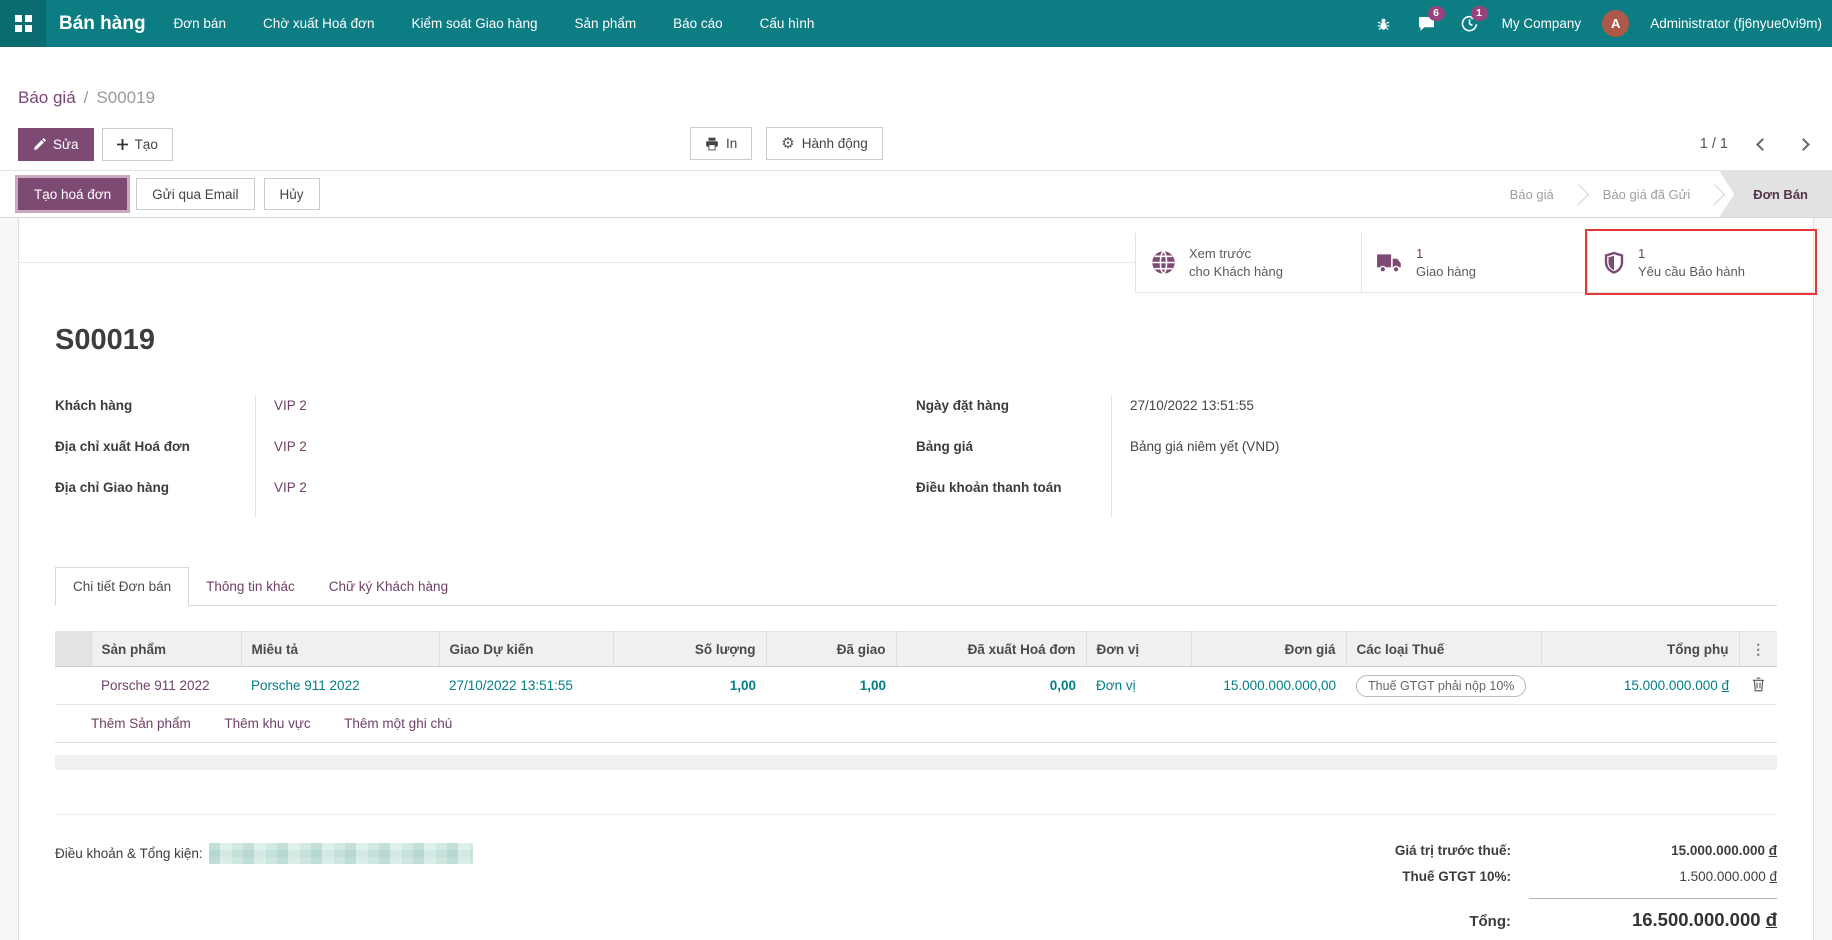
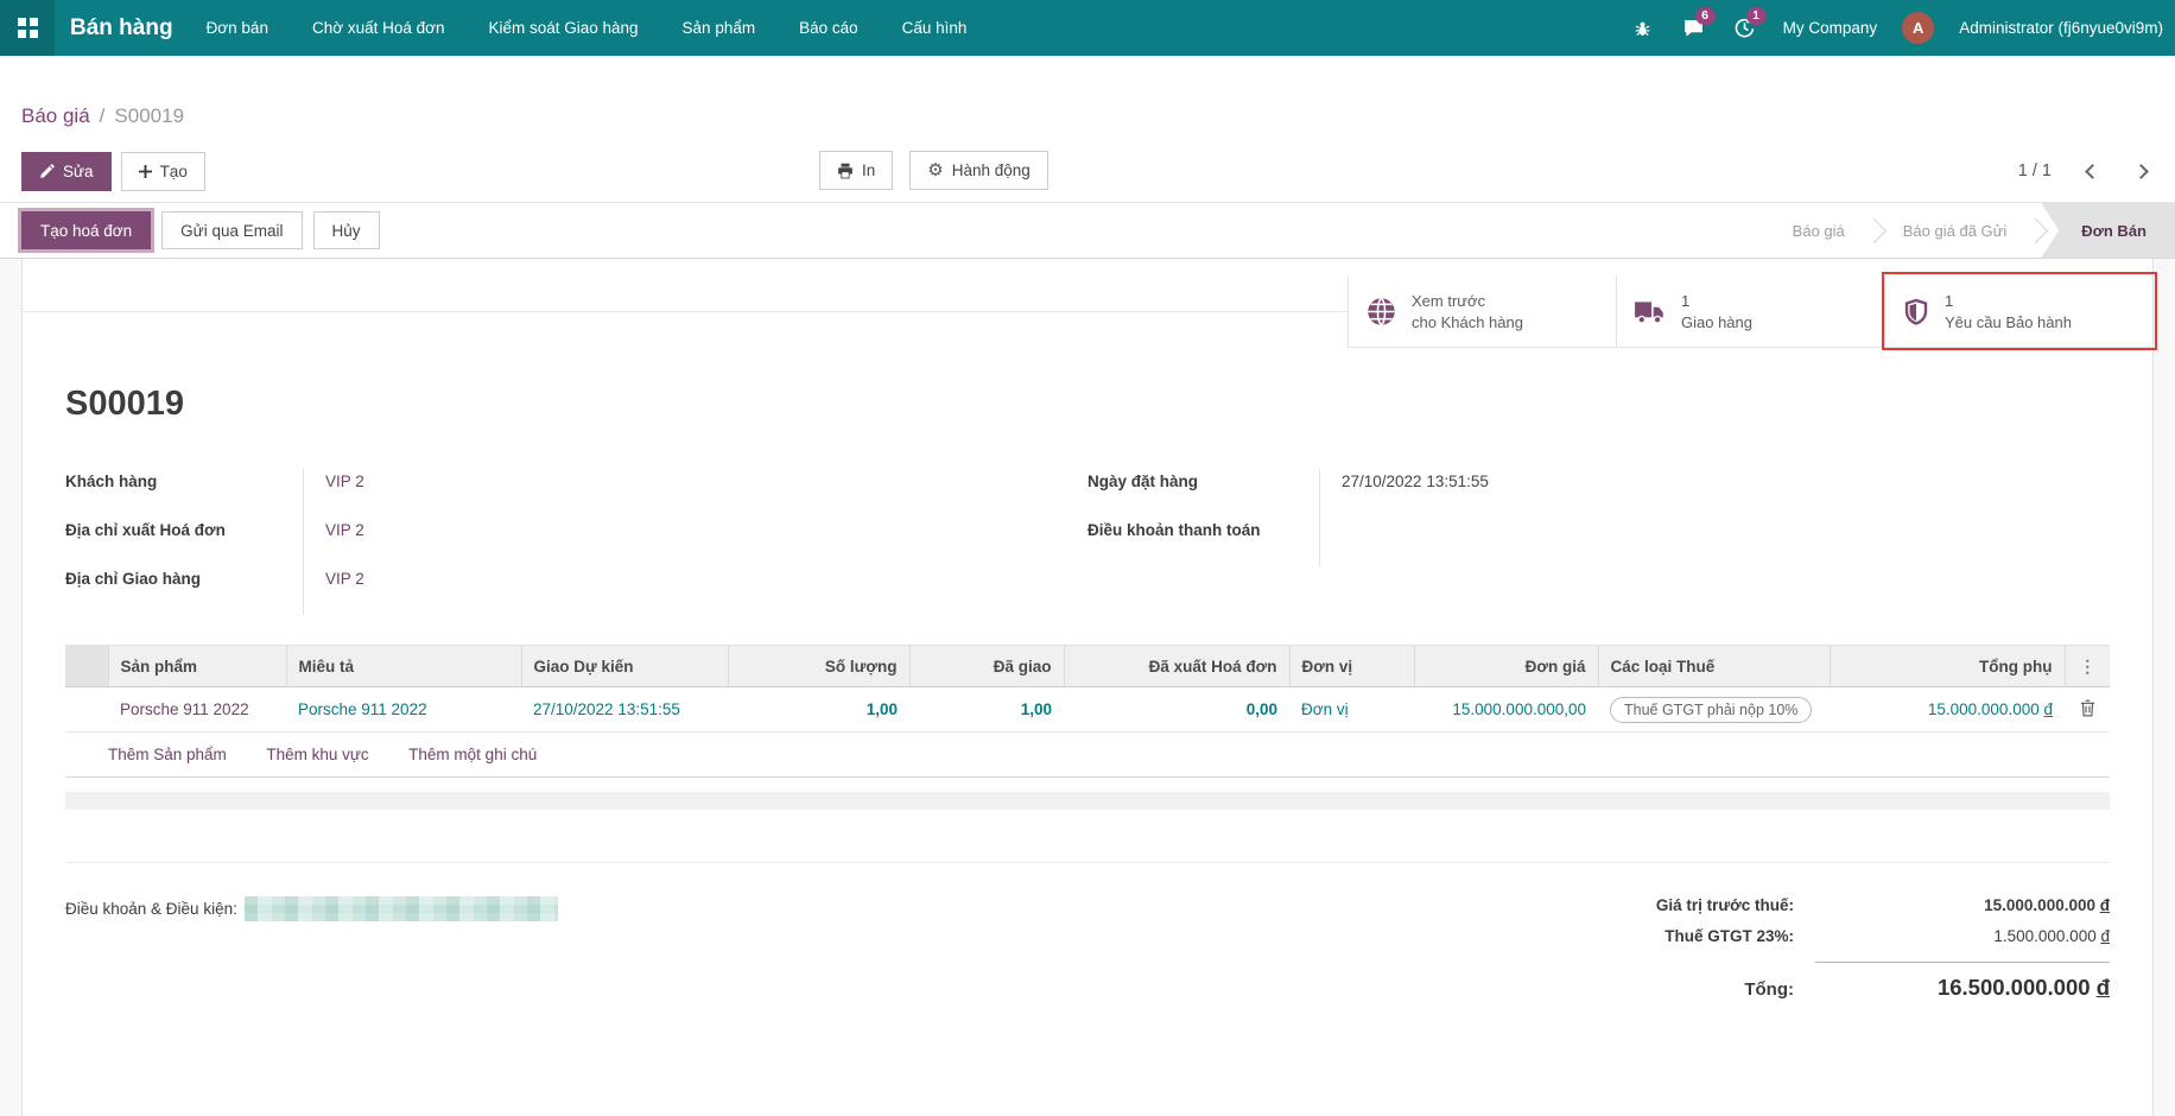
  Bán hàng
  Đơn bán
  Chờ xuất Hoá đơn
  Kiểm soát Giao hàng
  Sản phẩm
  Báo cáo
  Cấu hình
  6
  1
  My Company
  A
  Administrator (fj6nyue0vi9m)
  Báo giá
  /
  S00019
  Sửa
  Tạo
  In
  ⚙
  Hành động
  1 / 1
  Tạo hoá đơn
  Gửi qua Email
  Hủy
  Báo giá
  Báo giá đã Gửi
  Đơn Bán
  Xem trước
  cho Khách hàng
  1
  Giao hàng
  1
  Yêu cầu Bảo hành
  S00019
  Khách hàng
  VIP 2
  Địa chỉ xuất Hoá đơn
  VIP 2
  Địa chỉ Giao hàng
  VIP 2
  Ngày đặt hàng
  27/10/2022 13:51:55
- Bảng giá
- Bảng giá niêm yết (VND)
  Điều khoản thanh toán
- Chi tiết Đơn bán
- Thông tin khác
- Chữ ký Khách hàng
  	Sản phẩm	Miêu tả	Giao Dự kiến	Số lượng	Đã giao	Đã xuất Hoá đơn	Đơn vị	Đơn giá	Các loại Thuế	Tổng phụ	⋮
  	Porsche 911 2022	Porsche 911 2022	27/10/2022 13:51:55	1,00	1,00	0,00	Đơn vị	15.000.000.000,00	Thuế GTGT phải nộp 10%	15.000.000.000 đ
  Thêm Sản phẩm Thêm khu vực Thêm một ghi chú
- Điều khoản & Tổng kiện:
+ Điều khoản & Điều kiện:
  Giá trị trước thuế:
  15.000.000.000 đ
- Thuế GTGT 10%:
+ Thuế GTGT 23%:
  1.500.000.000 đ
  Tổng:
  16.500.000.000 đ
